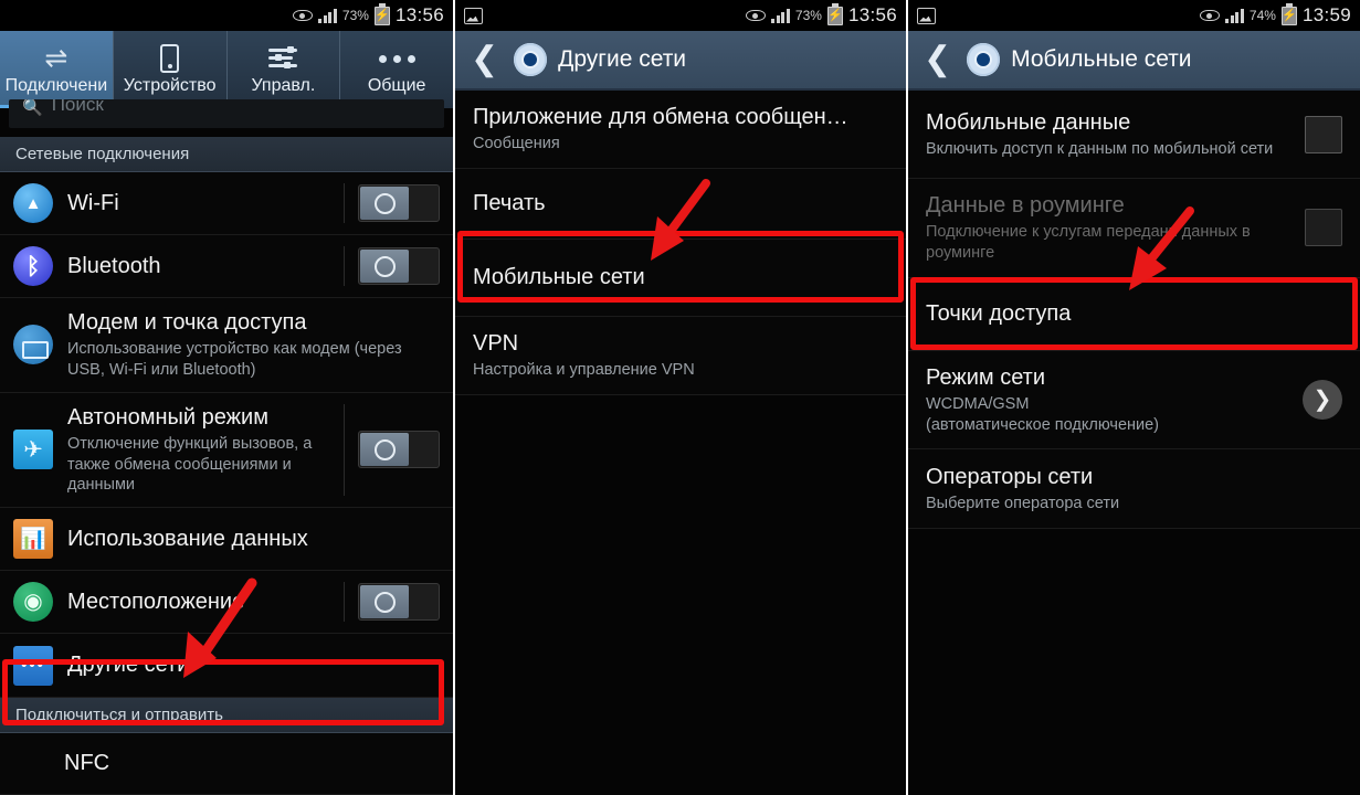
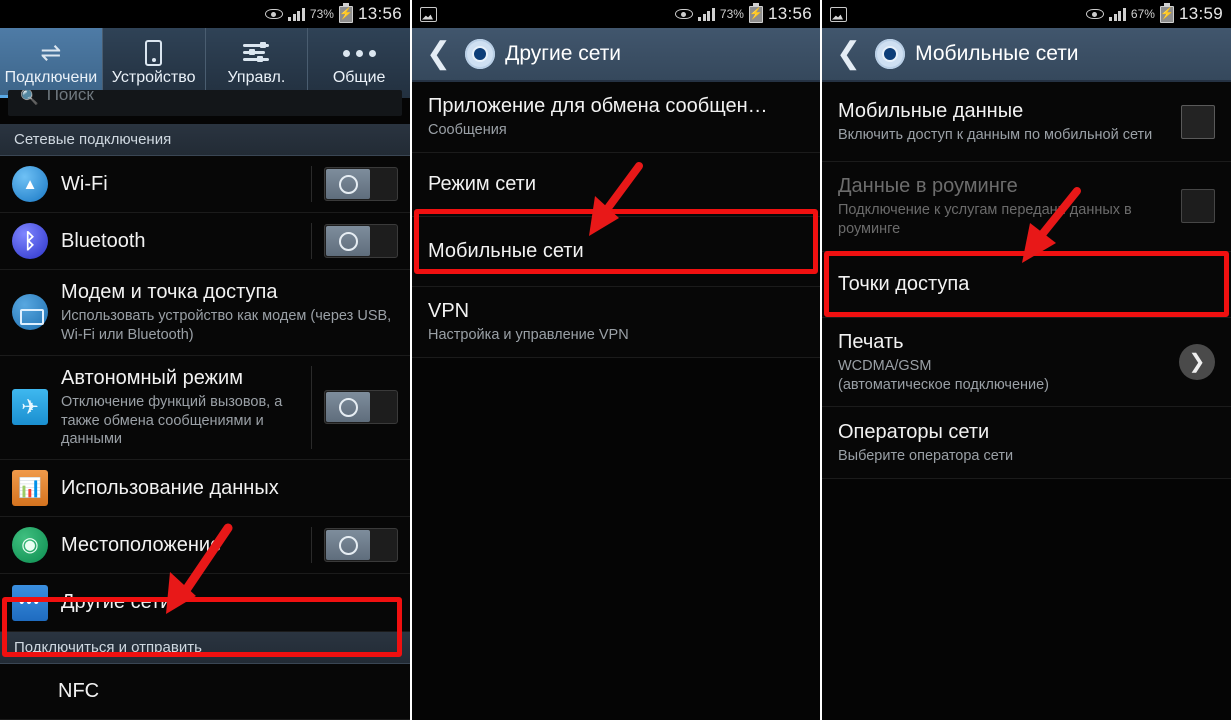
  73%
  13:56
  ⇌
  Подключени
  Устройство
  Управл.
  Общие
  🔍
  Поиск
  Сетевые подключения
  Wi-Fi
  Bluetooth
  Модем и точка доступа
- Использование устройство как модем (через USB, Wi-Fi или Bluetooth)
+ Использовать устройство как модем (через USB, Wi-Fi или Bluetooth)
  Автономный режим
  Отключение функций вызовов, а также обмена сообщениями и данными
  Использование данных
  Местоположени
  Другие сети
  Подключиться и отправить
  NFC
  73%
  13:56
  ❮
  Другие сети
  Приложение для обмена сообщен…
  Сообщения
- Печать
+ Режим сети
  Мобильные сети
  VPN
  Настройка и управление VPN
- 74%
+ 67%
  13:59
  ❮
  Мобильные сети
  Мобильные данные
  Включить доступ к данным по мобильной сети
  Данные в роуминге
  Подключение к услугам передан данных в роуминге
  Точки доступа
- Режим сети
+ Печать
  WCDMA/GSM
  (автоматическое подключение)
  ❯
  Операторы сети
  Выберите оператора сети
